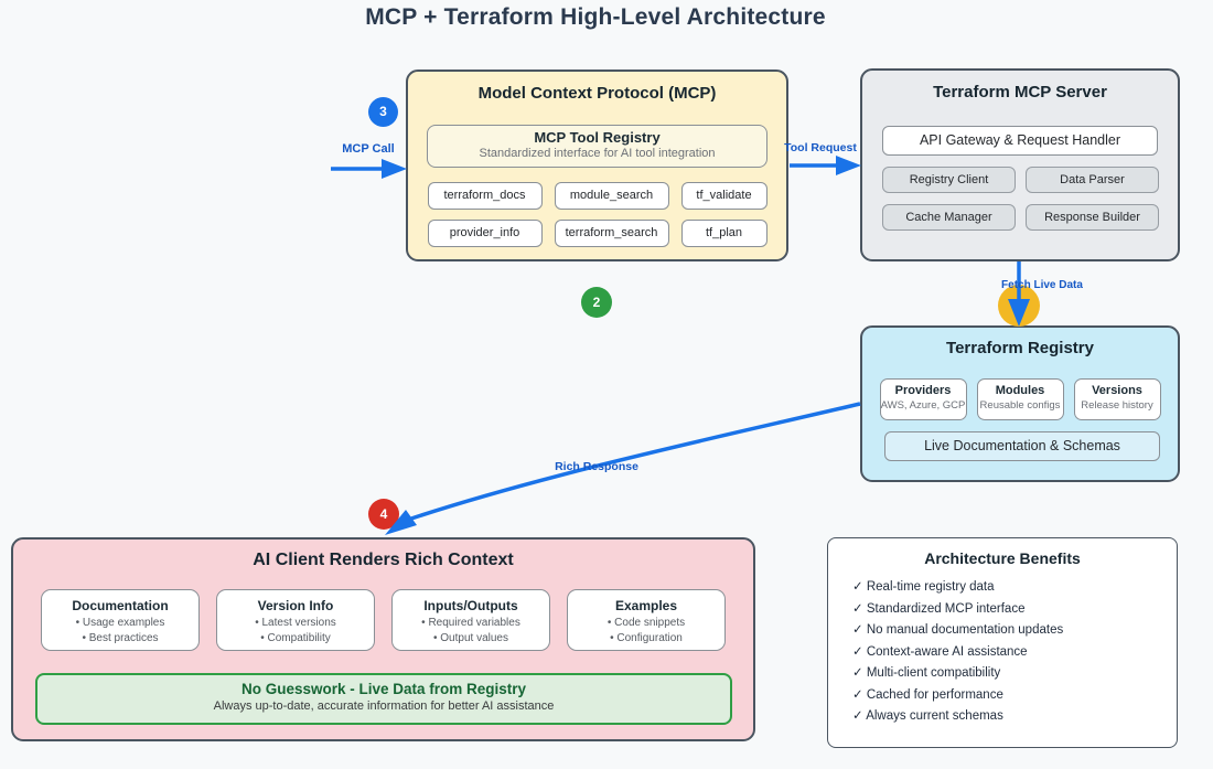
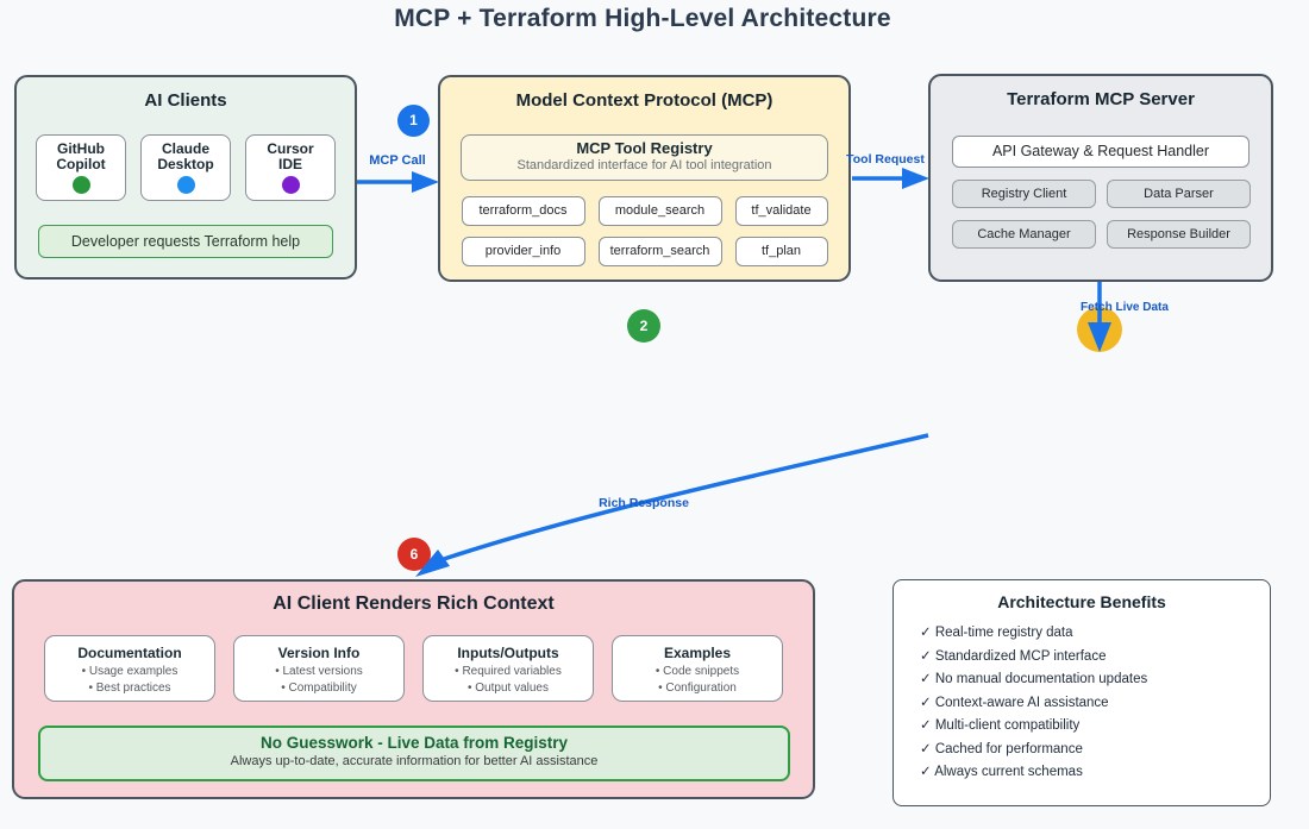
  MCP + Terraform High-Level Architecture
+ AI Clients
+ GitHub
+ Copilot
+ Claude
+ Desktop
+ Cursor
+ IDE
+ Developer requests Terraform help
  Model Context Protocol (MCP)
  MCP Tool Registry
  Standardized interface for AI tool integration
  terraform_docs
  module_search
  tf_validate
  provider_info
  terraform_search
  tf_plan
  Terraform MCP Server
  API Gateway & Request Handler
  Registry Client
  Data Parser
  Cache Manager
  Response Builder
- Terraform Registry
- Providers
- AWS, Azure, GCP
- Modules
- Reusable configs
- Versions
- Release history
- Live Documentation & Schemas
  AI Client Renders Rich Context
  Documentation
  Usage examples
  Best practices
  Version Info
  Latest versions
  Compatibility
  Inputs/Outputs
  Required variables
  Output values
  Examples
  Code snippets
  Configuration
  No Guesswork - Live Data from Registry
  Always up-to-date, accurate information for better AI assistance
  Architecture Benefits
  Real-time registry data
  Standardized MCP interface
  No manual documentation updates
  Context-aware AI assistance
  Multi-client compatibility
  Cached for performance
  Always current schemas
- 3
+ 1
  2
- 4
+ 6
  MCP Call
  Tool Request
  Fetch Live Data
  Rich Response
